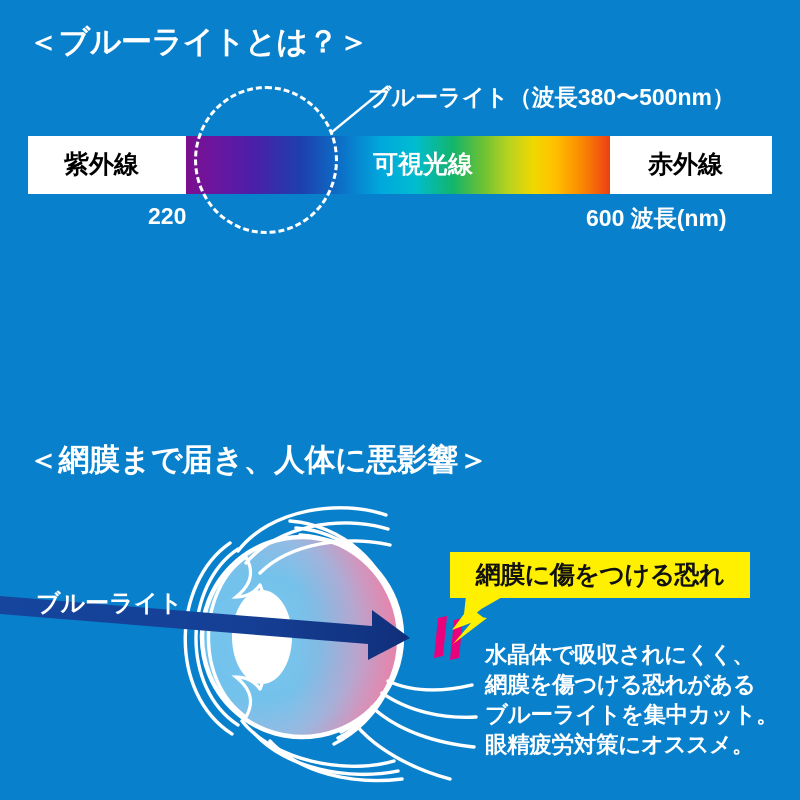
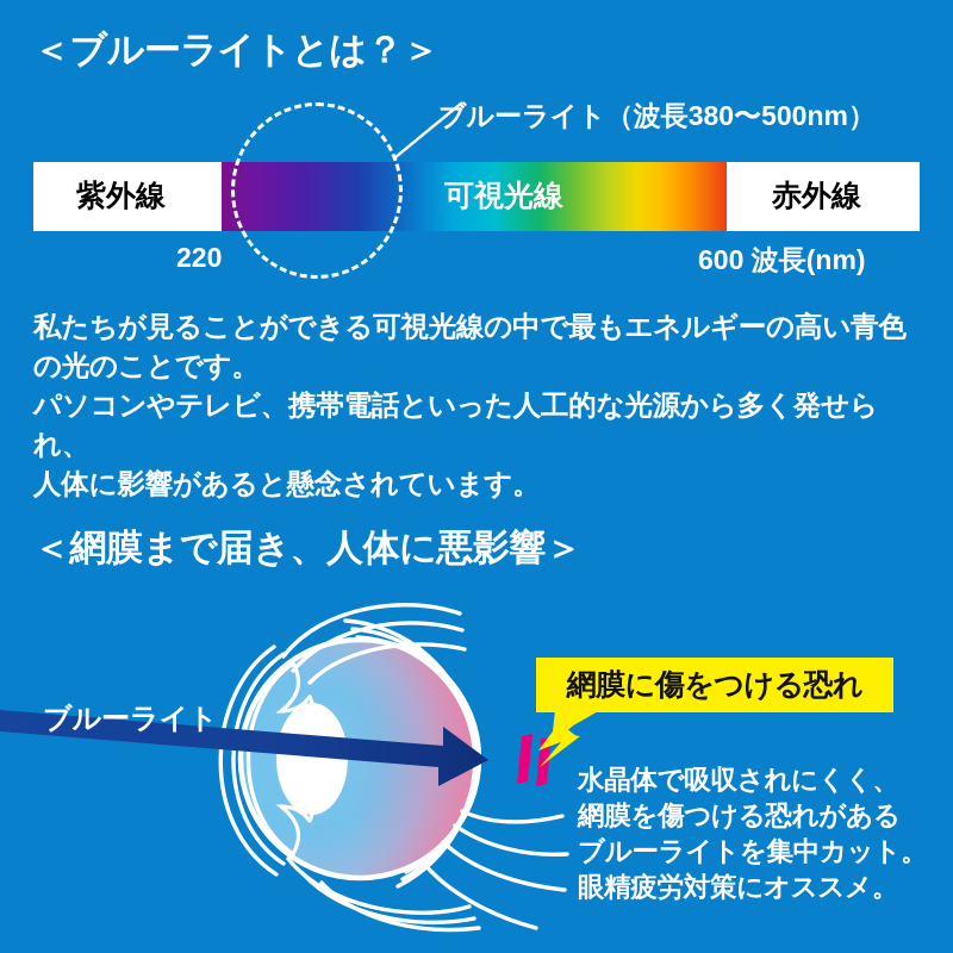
  ＜ブルーライトとは？＞
  紫外線
  可視光線
  赤外線
  220
  600 波長(nm)
  ブルーライト（波長380〜500nm）
+ 私たちが見ることができる可視光線の中で最もエネルギーの高い青色
+ の光のことです。
+ パソコンやテレビ、携帯電話といった人工的な光源から多く発せられ、
+ 人体に影響があると懸念されています。
  ＜網膜まで届き、人体に悪影響＞
  ブルーライト
  網膜に傷をつける恐れ
  水晶体で吸収されにくく、
  網膜を傷つける恐れがある
  ブルーライトを集中カット。
  眼精疲労対策にオススメ。
